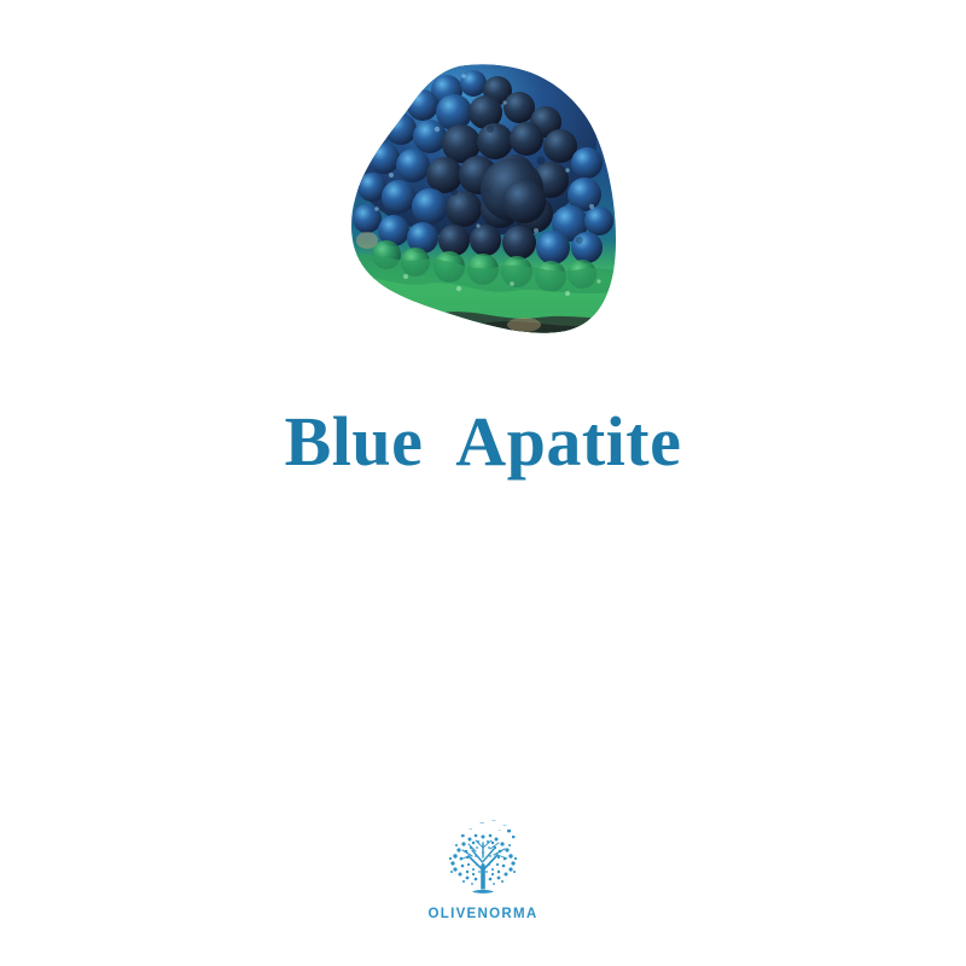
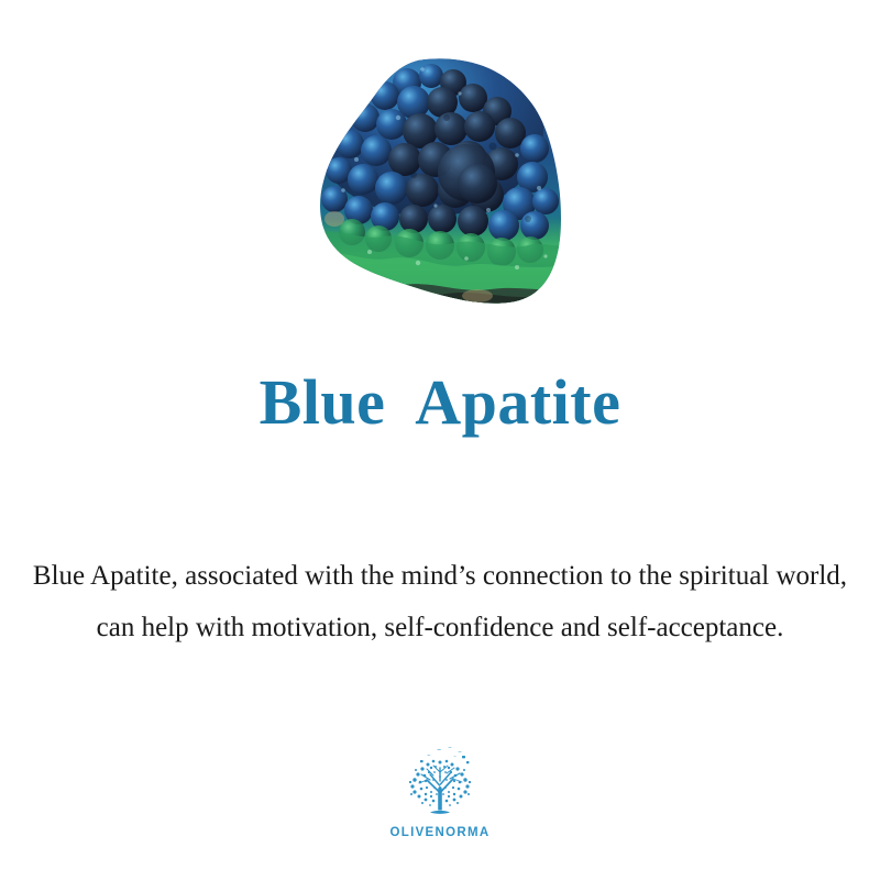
  Blue Apatite
+ Blue Apatite, associated with the mind’s connection to the spiritual world, can help with motivation, self-confidence and self-acceptance.
  OLIVENORMA
